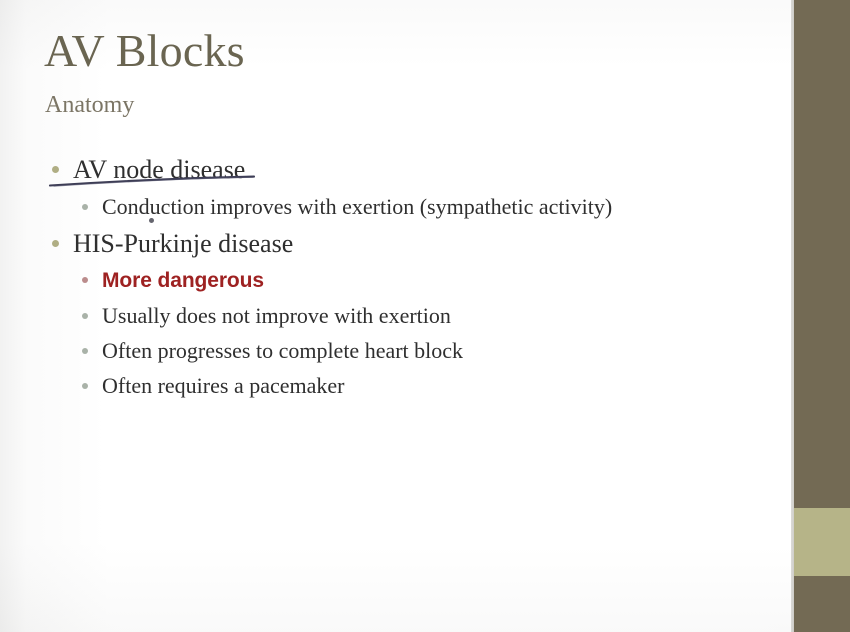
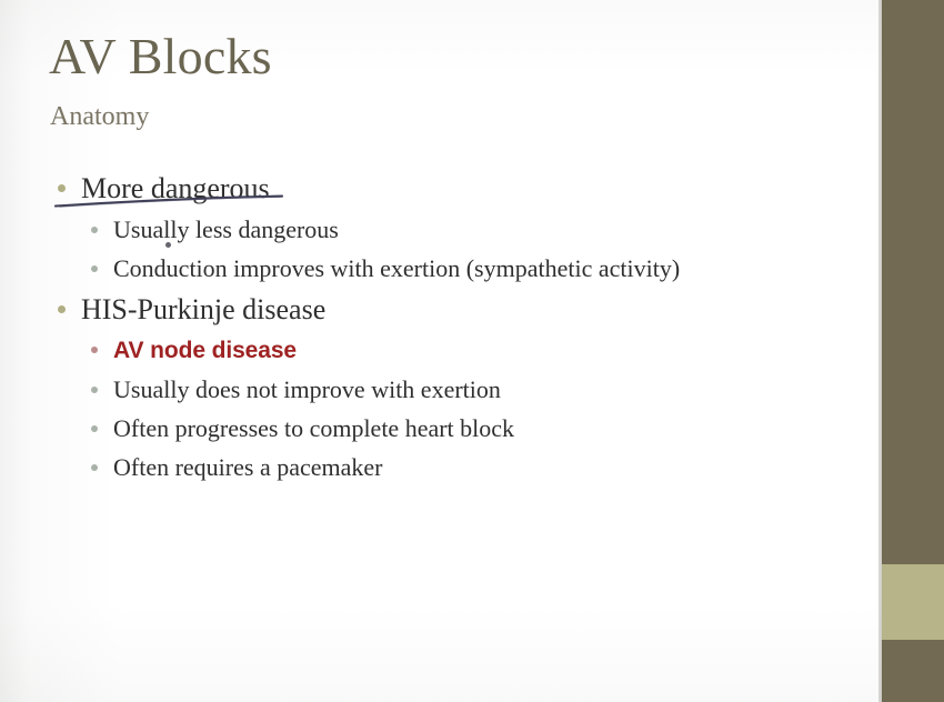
  AV Blocks
  Anatomy
- AV node disease
+ More dangerous
+ Usually less dangerous
  Conduction improves with exertion (sympathetic activity)
  HIS-Purkinje disease
- More dangerous
+ AV node disease
  Usually does not improve with exertion
  Often progresses to complete heart block
  Often requires a pacemaker
